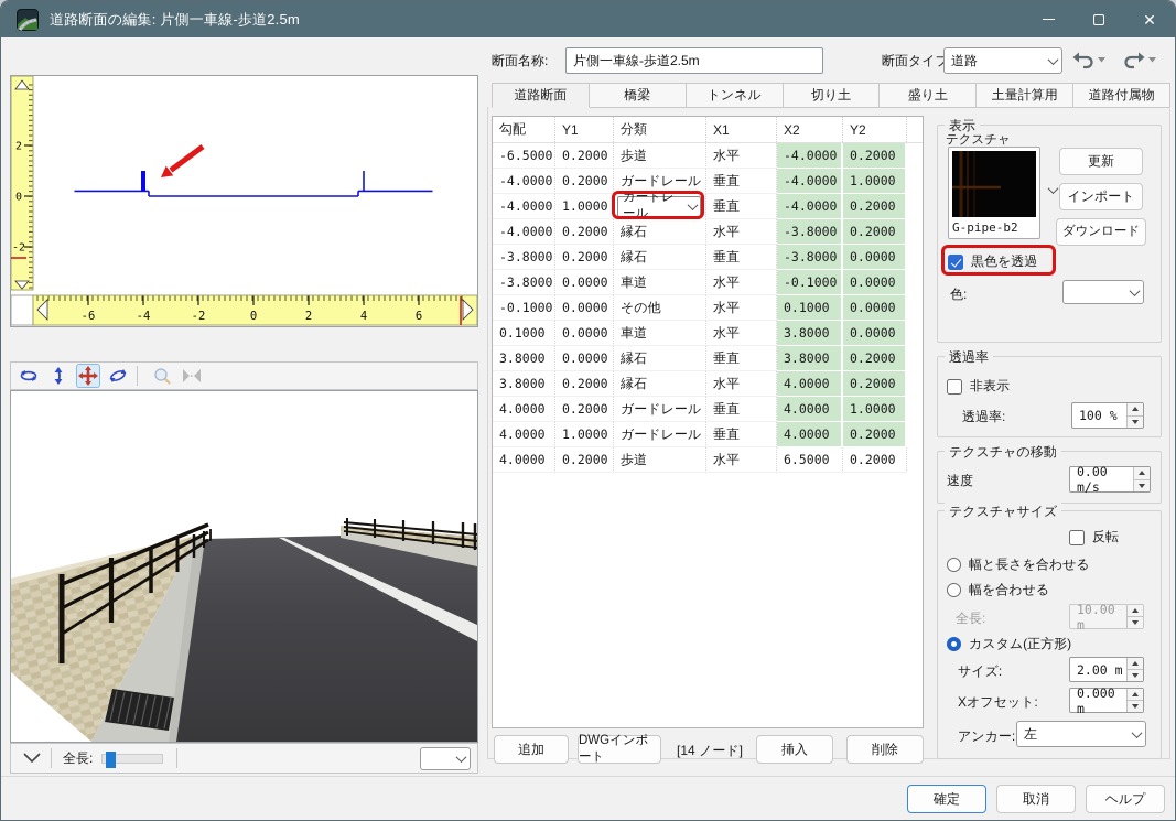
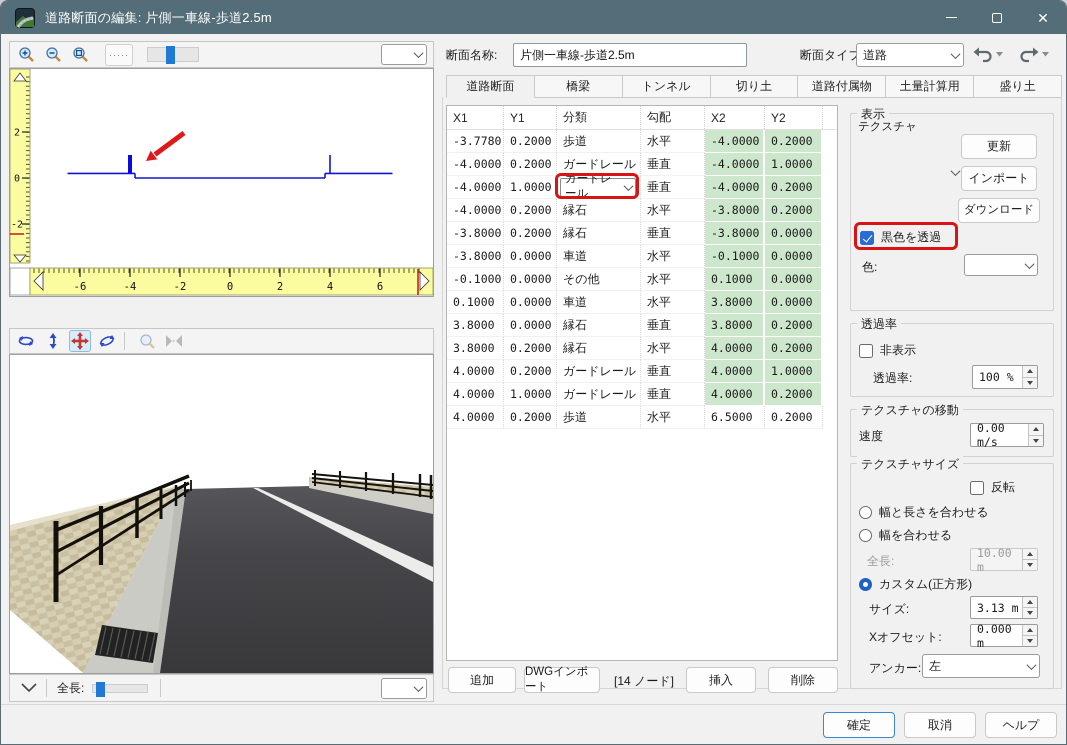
  道路断面の編集: 片側一車線-歩道2.5m
  ✕
+ ·····
  -6
  -4
  -2
  0
  2
  4
  6
  2
  0
  -2
  全長:
  断面名称:
  片側一車線-歩道2.5m
  断面タイプ
  道路
  道路断面
  橋梁
  トンネル
  切り土
- 盛り土
+ 道路付属物
  土量計算用
- 道路付属物
+ 盛り土
- 勾配
+ X1
  Y1
  分類
- X1
+ 勾配
  X2
  Y2
- -6.5000
+ -3.7780
  0.2000
  歩道
  水平
  -4.0000
  0.2000
  -4.0000
  0.2000
  ガードレール
  垂直
  -4.0000
  1.0000
  -4.0000
  1.0000
  ガードレール
  垂直
  -4.0000
  0.2000
  -4.0000
  0.2000
  縁石
  水平
  -3.8000
  0.2000
  -3.8000
  0.2000
  縁石
  垂直
  -3.8000
  0.0000
  -3.8000
  0.0000
  車道
  水平
  -0.1000
  0.0000
  -0.1000
  0.0000
  その他
  水平
  0.1000
  0.0000
  0.1000
  0.0000
  車道
  水平
  3.8000
  0.0000
  3.8000
  0.0000
  縁石
  垂直
  3.8000
  0.2000
  3.8000
  0.2000
  縁石
  水平
  4.0000
  0.2000
  4.0000
  0.2000
  ガードレール
  垂直
  4.0000
  1.0000
  4.0000
  1.0000
  ガードレール
  垂直
  4.0000
  0.2000
  4.0000
  0.2000
  歩道
  水平
  6.5000
  0.2000
  追加
  DWGインポート
  [14 ノード]
  挿入
  削除
  表示
  テクスチャ
- G-pipe-b2
  更新
  インポート
  ダウンロード
  黒色を透過
  色:
  透過率
  非表示
  透過率:
  100 %
  テクスチャの移動
  速度
  0.00 m/s
  テクスチャサイズ
  反転
  幅と長さを合わせる
  幅を合わせる
  全長:
  10.00 m
  カスタム(正方形)
  サイズ:
- 2.00 m
+ 3.13 m
  Xオフセット:
  0.000 m
  アンカー:
  左
  確定
  取消
  ヘルプ
